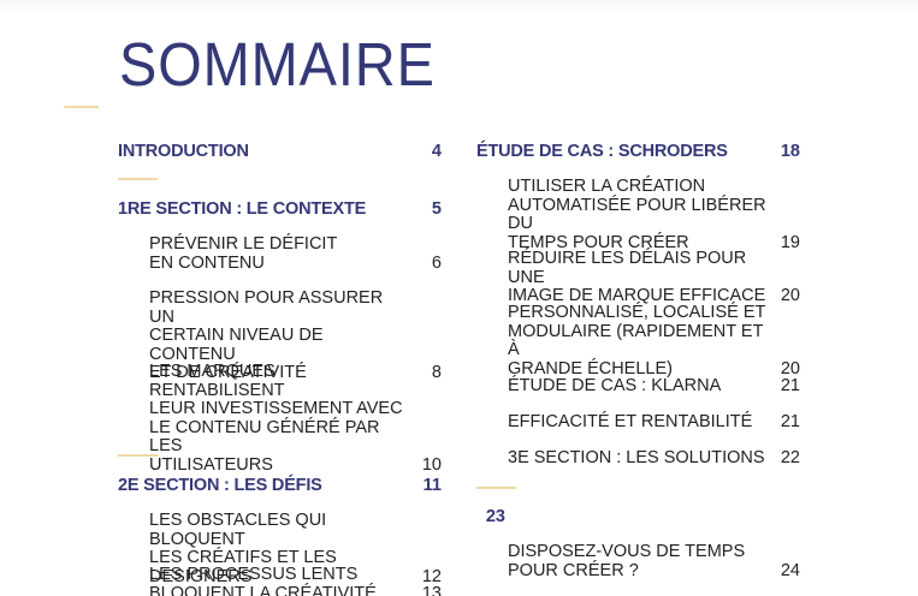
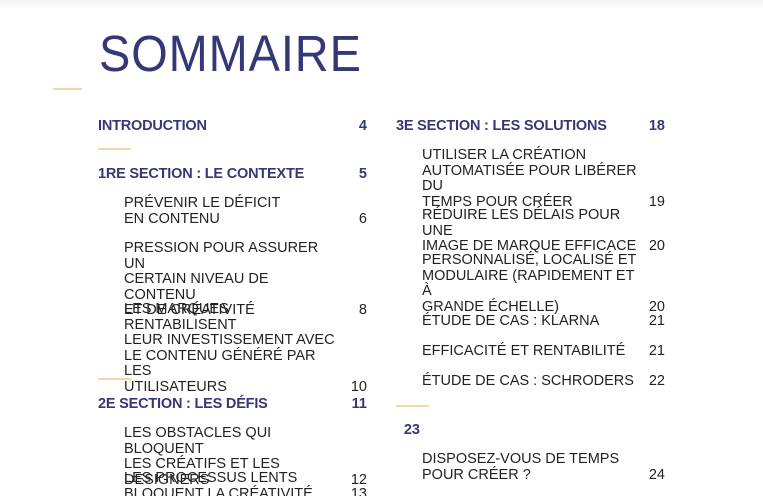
  SOMMAIRE
  INTRODUCTION
  4
  1RE SECTION : LE CONTEXTE
  5
  PRÉVENIR LE DÉFICIT
  EN CONTENU
  6
  PRESSION POUR ASSURER UN
  CERTAIN NIVEAU DE CONTENU
  ET DE CRÉATIVITÉ
  8
  LES MARQUES RENTABILISENT
  LEUR INVESTISSEMENT AVEC
  LE CONTENU GÉNÉRÉ PAR LES
  UTILISATEURS
  10
  2E SECTION : LES DÉFIS
  11
  LES OBSTACLES QUI BLOQUENT
  LES CRÉATIFS ET LES DESIGNERS
  12
  LES PROCESSUS LENTS
  BLOQUENT LA CRÉATIVITÉ
  13
- ÉTUDE DE CAS : SCHRODERS
+ 3E SECTION : LES SOLUTIONS
  18
  UTILISER LA CRÉATION
  AUTOMATISÉE POUR LIBÉRER DU
  TEMPS POUR CRÉER
  19
  RÉDUIRE LES DÉLAIS POUR UNE
  IMAGE DE MARQUE EFFICACE
  20
  PERSONNALISÉ, LOCALISÉ ET
  MODULAIRE (RAPIDEMENT ET À
  GRANDE ÉCHELLE)
  20
  ÉTUDE DE CAS : KLARNA
  21
  EFFICACITÉ ET RENTABILITÉ
  21
- 3E SECTION : LES SOLUTIONS
+ ÉTUDE DE CAS : SCHRODERS
  22
  23
  DISPOSEZ-VOUS DE TEMPS
  POUR CRÉER ?
  24
